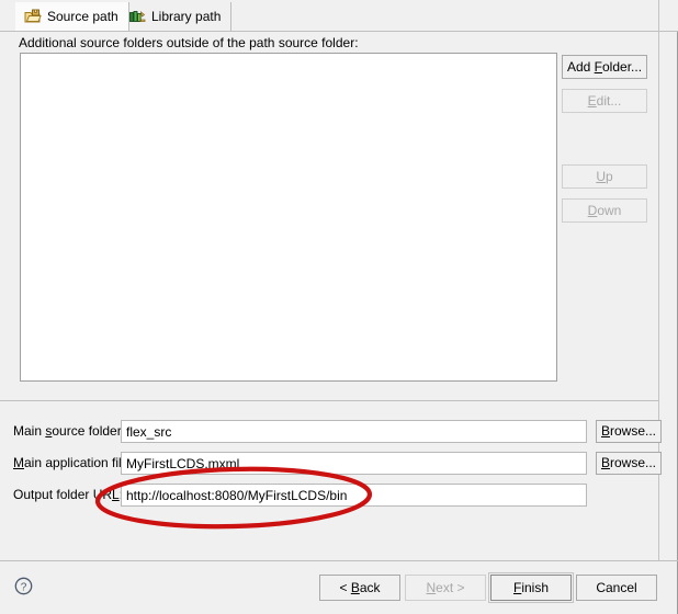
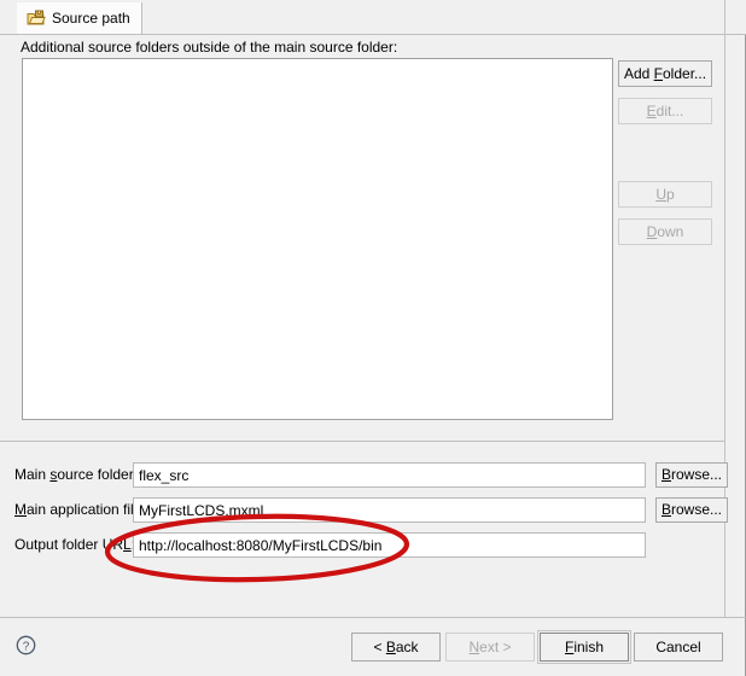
  Source path
- Library path
- Additional source folders outside of the path source folder:
+ Additional source folders outside of the main source folder:
  Add Folder...
  Edit...
  Up
  Down
  Main source folder
  flex_src
  Browse...
  Main application fi
  MyFirstLCDS.mxml
  Browse...
  Output folder URL
  http://localhost:8080/MyFirstLCDS/bin
  ?
  < Back
  Next >
  Finish
  Cancel
